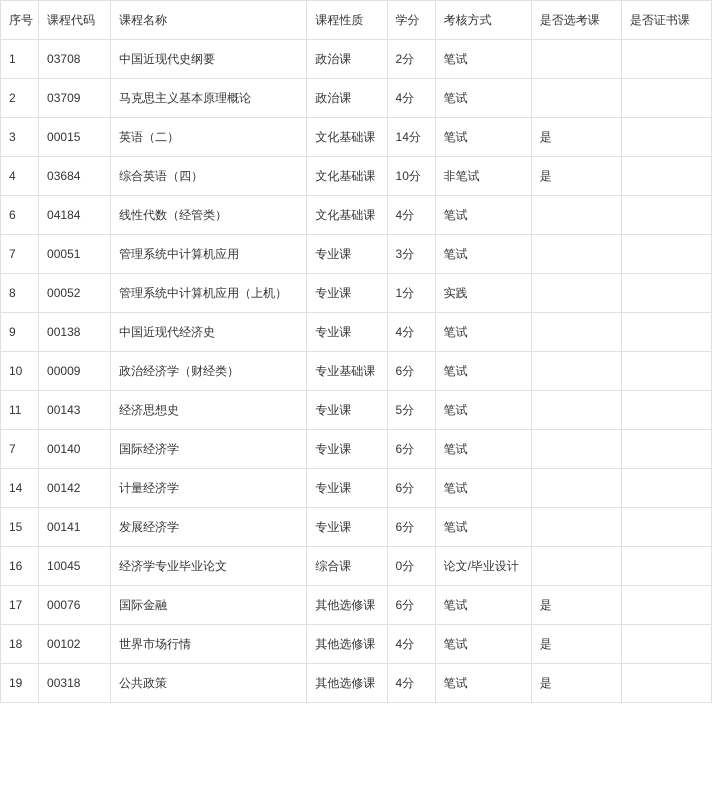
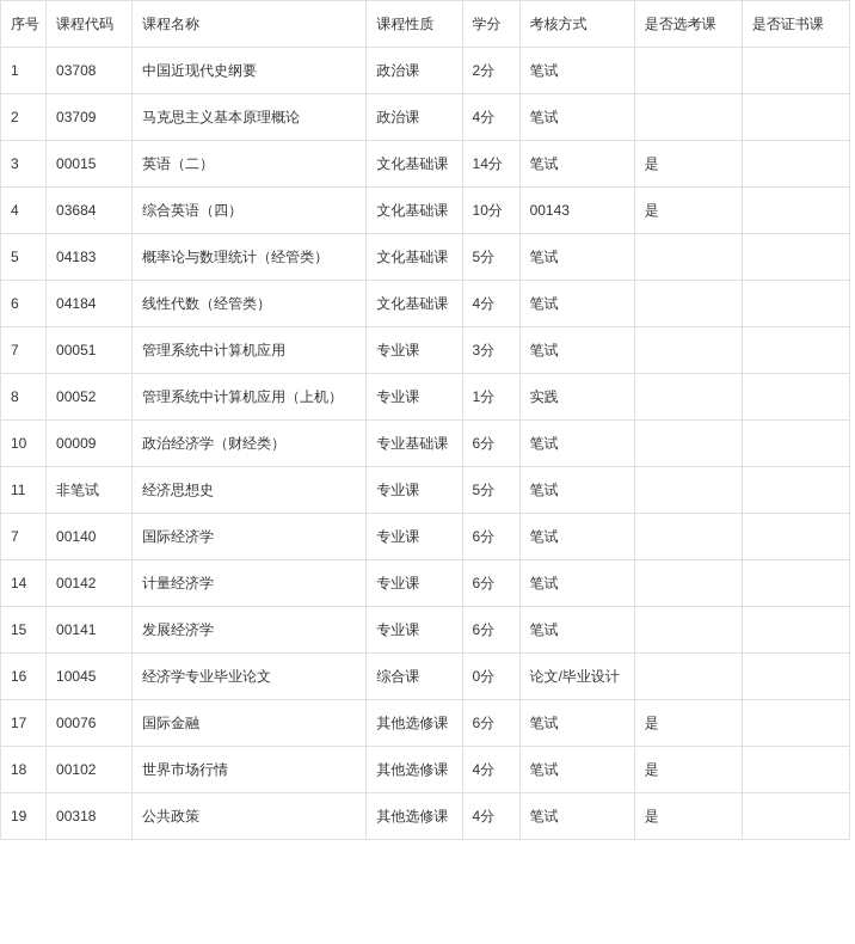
  序号	课程代码	课程名称	课程性质	学分	考核方式	是否选考课	是否证书课
  1	03708	中国近现代史纲要	政治课	2分	笔试
  2	03709	马克思主义基本原理概论	政治课	4分	笔试
  3	00015	英语（二）	文化基础课	14分	笔试	是
- 4	03684	综合英语（四）	文化基础课	10分	非笔试	是
+ 4	03684	综合英语（四）	文化基础课	10分	00143	是
+ 5	04183	概率论与数理统计（经管类）	文化基础课	5分	笔试
  6	04184	线性代数（经管类）	文化基础课	4分	笔试
  7	00051	管理系统中计算机应用	专业课	3分	笔试
  8	00052	管理系统中计算机应用（上机）	专业课	1分	实践
- 9	00138	中国近现代经济史	专业课	4分	笔试
  10	00009	政治经济学（财经类）	专业基础课	6分	笔试
- 11	00143	经济思想史	专业课	5分	笔试
+ 11	非笔试	经济思想史	专业课	5分	笔试
  7	00140	国际经济学	专业课	6分	笔试
  14	00142	计量经济学	专业课	6分	笔试
  15	00141	发展经济学	专业课	6分	笔试
  16	10045	经济学专业毕业论文	综合课	0分	论文/毕业设计
  17	00076	国际金融	其他选修课	6分	笔试	是
  18	00102	世界市场行情	其他选修课	4分	笔试	是
  19	00318	公共政策	其他选修课	4分	笔试	是
